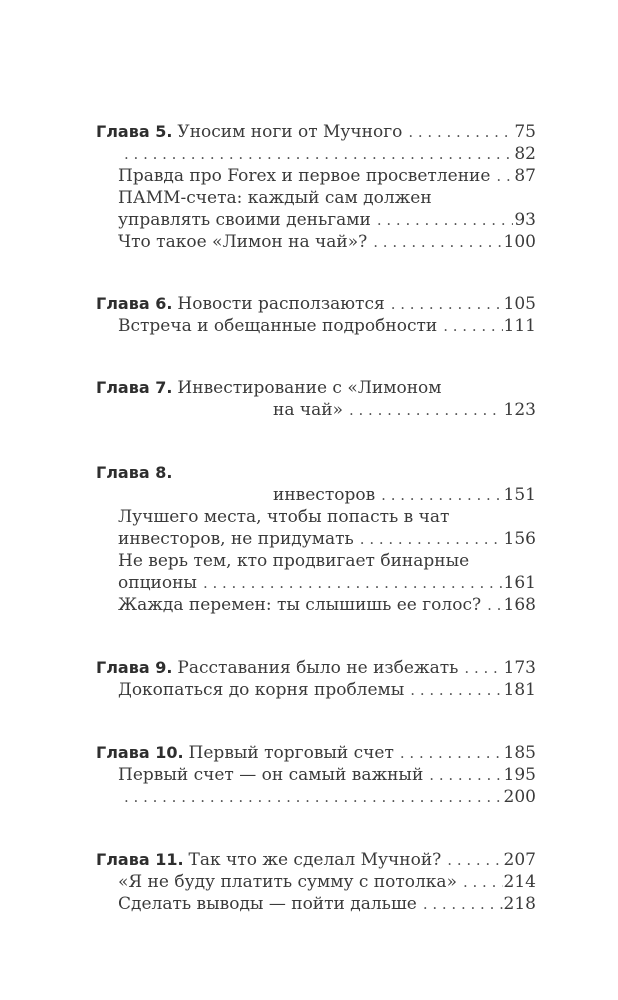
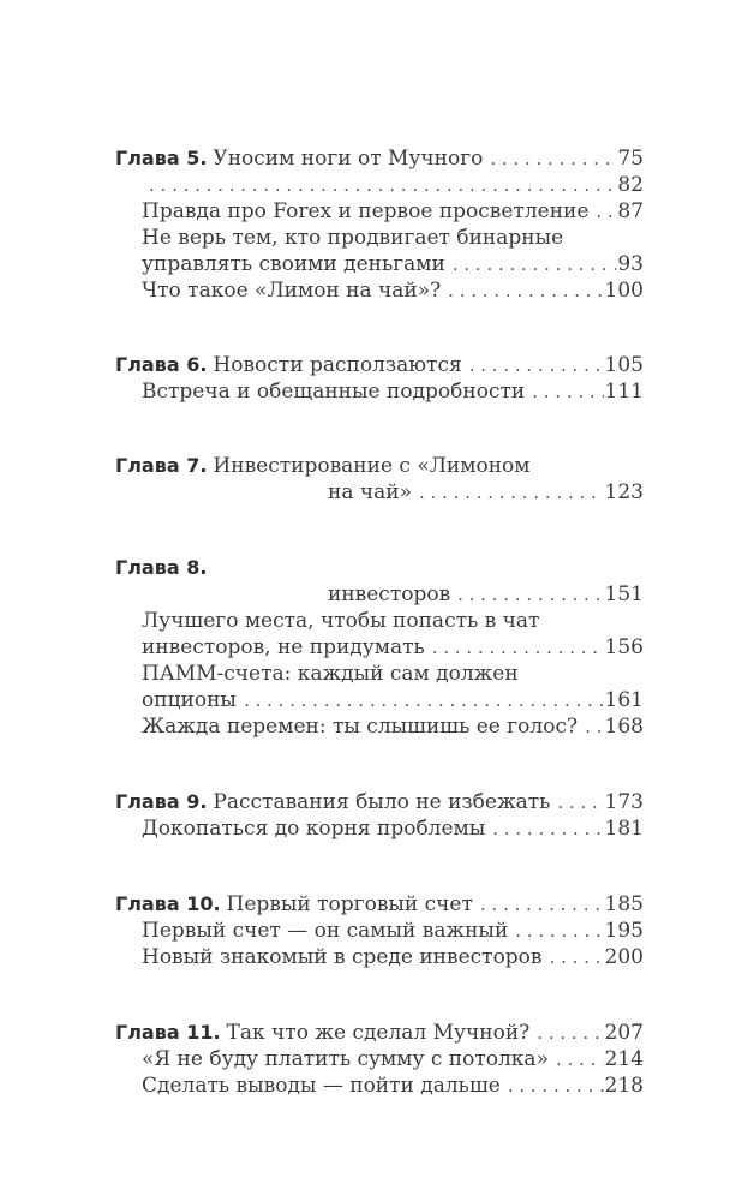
  Глава 5.
  Уносим ноги от Мучного
  75
  82
  Правда про Forex и первое просветление
  87
- ПАММ-счета: каждый сам должен
+ Не верь тем, кто продвигает бинарные
  управлять своими деньгами
  93
  Что такое «Лимон на чай»?
  100
  Глава 6.
  Новости расползаются
  105
  Встреча и обещанные подробности
  111
  Глава 7.
  Инвестирование с «Лимоном
  на чай»
  123
  Глава 8.
  инвесторов
  151
  Лучшего места, чтобы попасть в чат
  инвесторов, не придумать
  156
- Не верь тем, кто продвигает бинарные
+ ПАММ-счета: каждый сам должен
  опционы
  161
  Жажда перемен: ты слышишь ее голос?
  168
  Глава 9.
  Расставания было не избежать
  173
  Докопаться до корня проблемы
  181
  Глава 10.
  Первый торговый счет
  185
  Первый счет — он самый важный
  195
+ Новый знакомый в среде инвесторов
  200
  Глава 11.
  Так что же сделал Мучной?
  207
  «Я не буду платить сумму с потолка»
  214
  Сделать выводы — пойти дальше
  218
